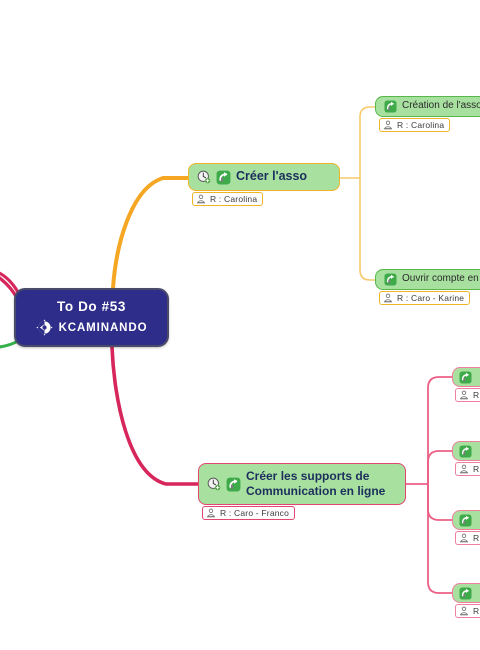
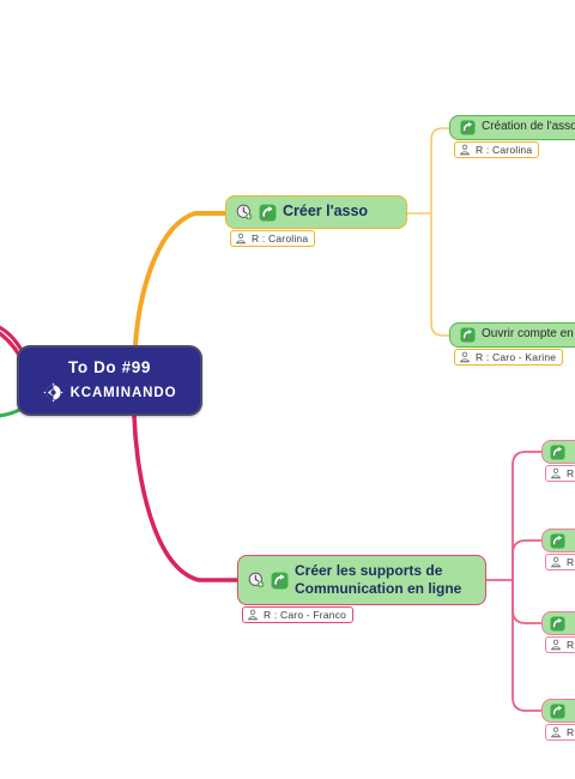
- To Do #53
+ To Do #99
  KCAMINANDO
  Créer l'asso
  R : Carolina
  Création de l'asso
  R : Carolina
  Ouvrir compte en
  R : Caro - Karine
  Créer les supports de
  Communication en ligne
  R : Caro - Franco
  R
  R
  R
  R
